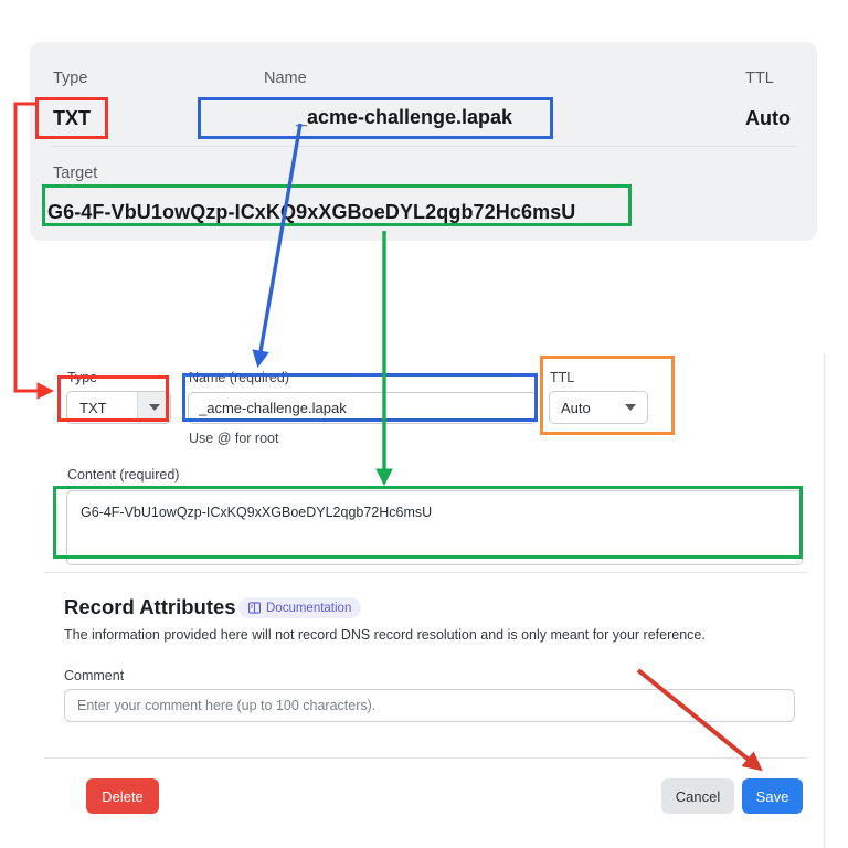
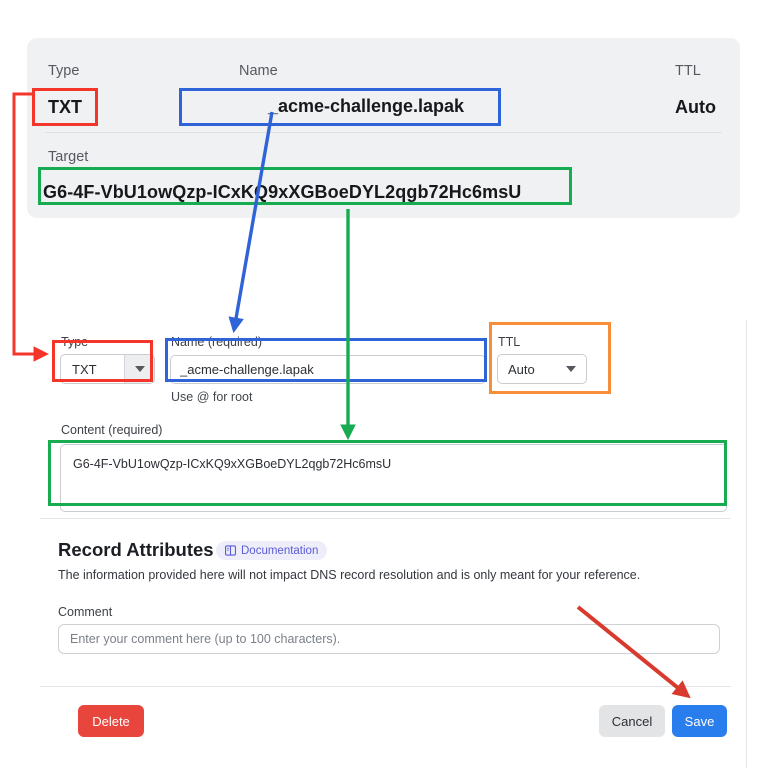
  Type
  TXT
  Name
  _acme-challenge.lapak
  TTL
  Auto
  Target
  G6-4F-VbU1owQzp-ICxKQ9xXGBoeDYL2qgb72Hc6msU
  Type
  TXT
  Name (required)
  _acme-challenge.lapak
  Use @ for root
  TTL
  Auto
  Content (required)
  G6-4F-VbU1owQzp-ICxKQ9xXGBoeDYL2qgb72Hc6msU
  Record Attributes
  Documentation
- The information provided here will not record DNS record resolution and is only meant for your reference.
+ The information provided here will not impact DNS record resolution and is only meant for your reference.
  Comment
  Enter your comment here (up to 100 characters).
  Delete
  Cancel
  Save
